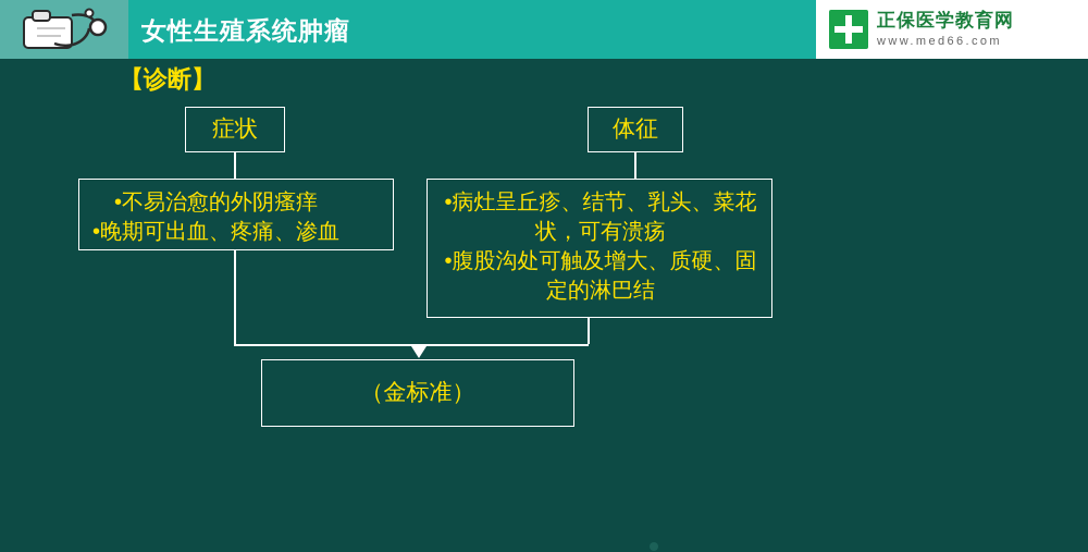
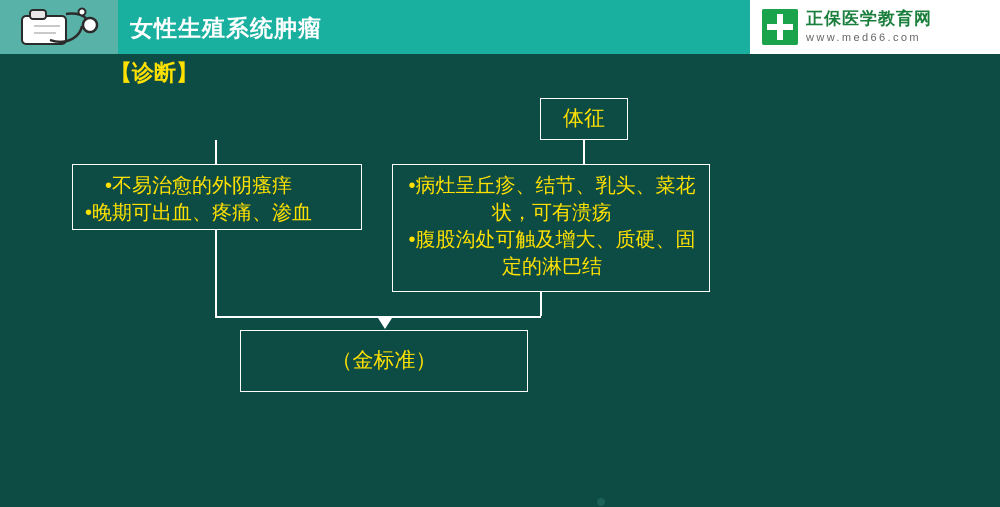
  女性生殖系统肿瘤
  正保医学教育网
  www.med66.com
  【诊断】
- 症状
  体征
  •不易治愈的外阴瘙痒
  •晚期可出血、疼痛、渗血
  •病灶呈丘疹、结节、乳头、菜花状，可有溃疡
  •腹股沟处可触及增大、质硬、固定的淋巴结
  （金标准）
